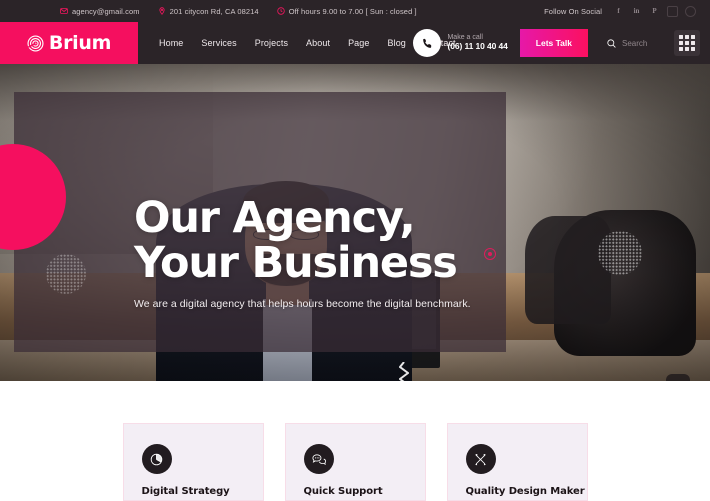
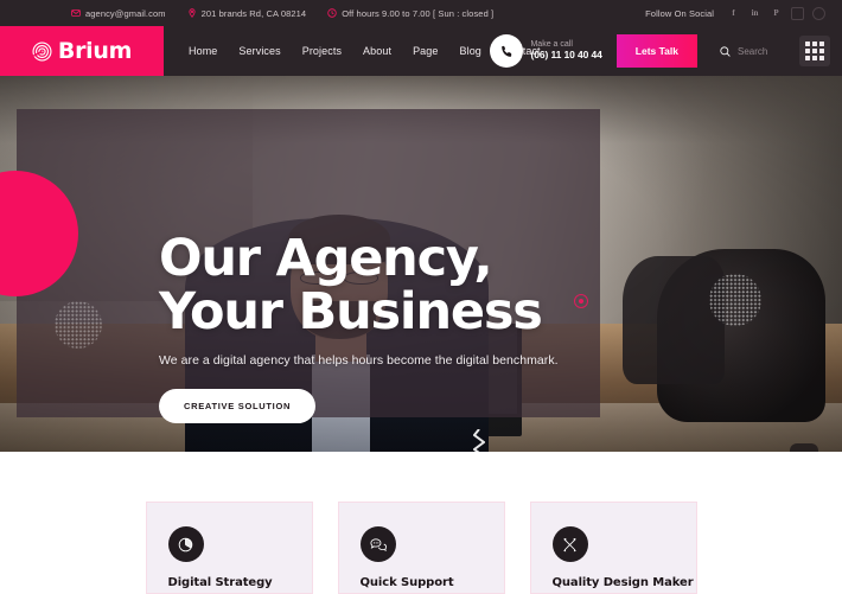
  agency@gmail.com
- 201 citycon Rd, CA 08214
+ 201 brands Rd, CA 08214
  Off hours 9.00 to 7.00 [ Sun : closed ]
  Follow On Social
  f
  in
  P
  Brium
  Home
  Services
  Projects
  About
  Page
  Blog
  (06) 11 10 40 44
  Lets Talk
  Search
  Our Agency,
  Your Business
  We are a digital agency that helps hours become the digital benchmark.
+ CREATIVE SOLUTION
  Digital Strategy
  Quick Support
  Quality Design Maker
